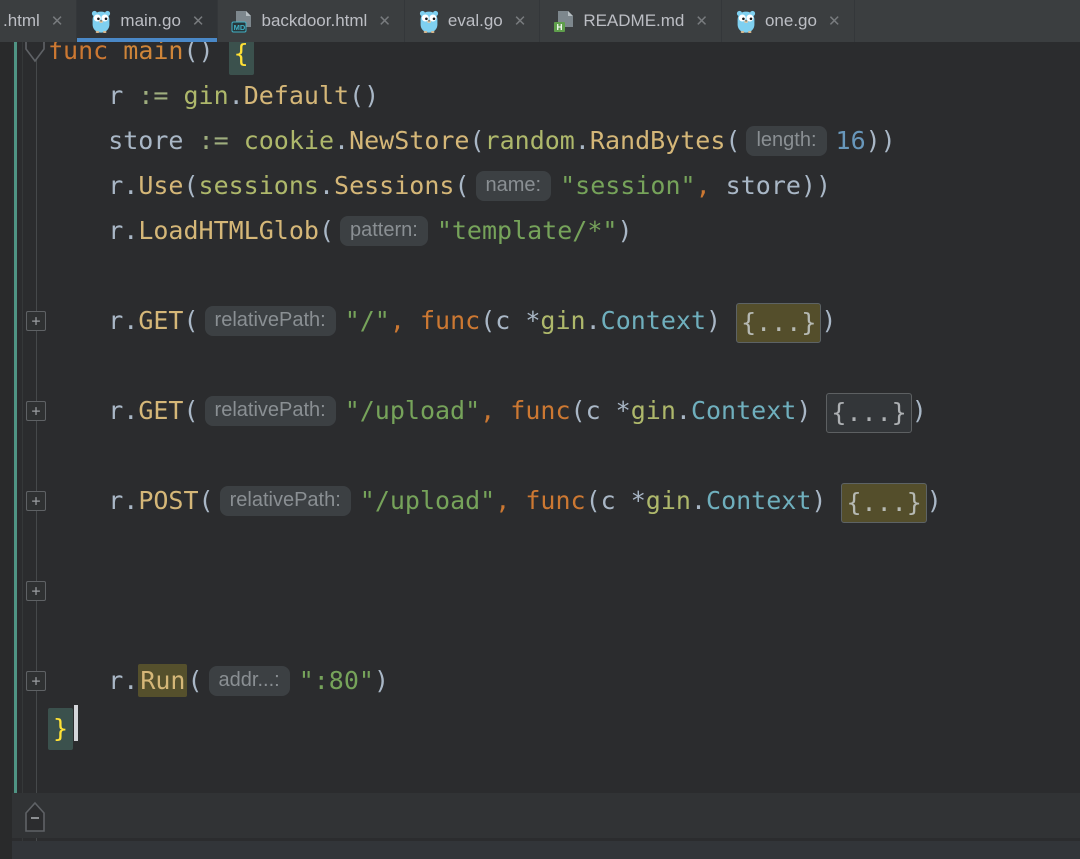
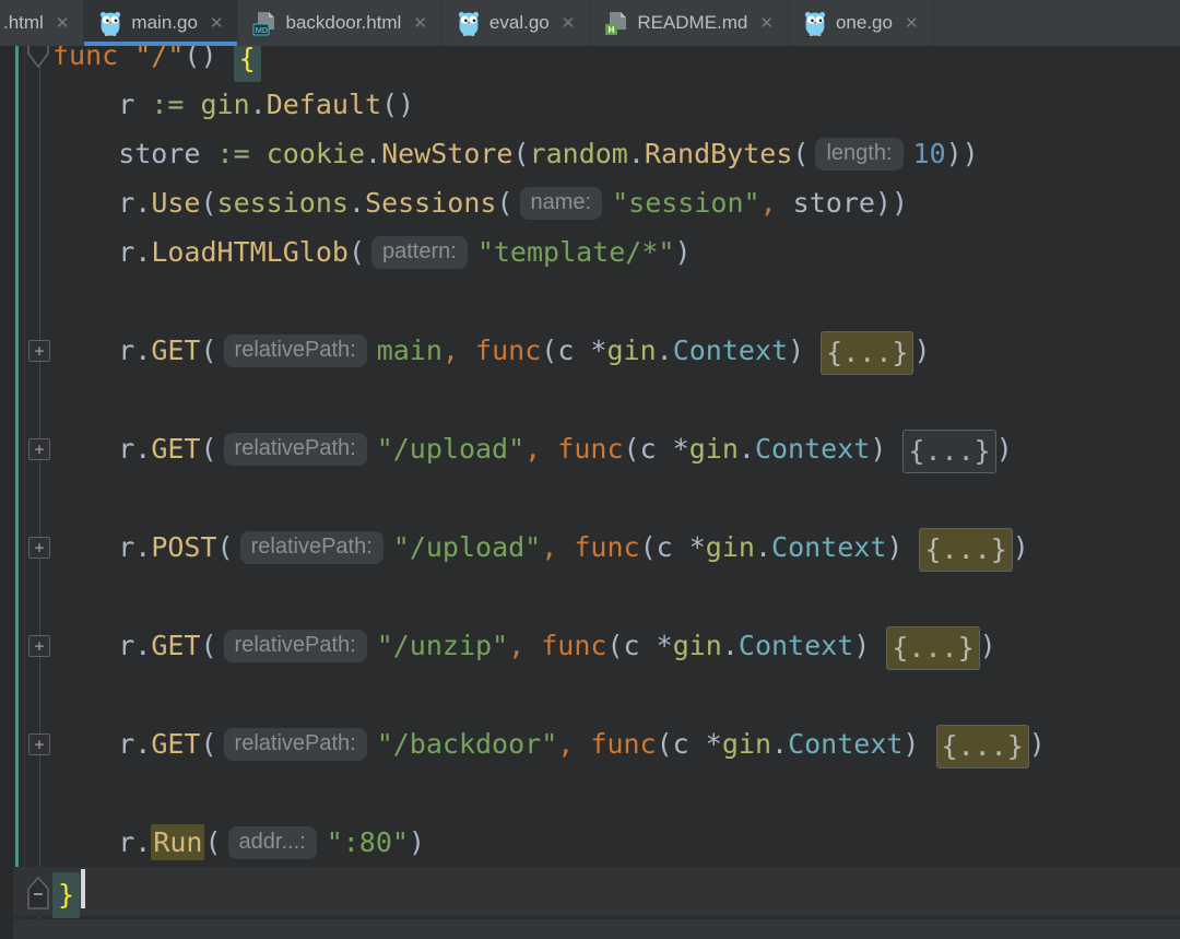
- func main() {
+ func "/"() {
  r := gin.Default()
- store := cookie.NewStore(random.RandBytes( length: 16))
+ store := cookie.NewStore(random.RandBytes( length: 10))
  r.Use(sessions.Sessions( name: "session", store))
  r.LoadHTMLGlob( pattern: "template/*")
- r.GET( relativePath: "/", func(c *gin.Context) {...} )
+ r.GET( relativePath: main, func(c *gin.Context) {...} )
  r.GET( relativePath: "/upload", func(c *gin.Context) {...} )
  r.POST( relativePath: "/upload", func(c *gin.Context) {...} )
+ r.GET( relativePath: "/unzip", func(c *gin.Context) {...} )
+ r.GET( relativePath: "/backdoor", func(c *gin.Context) {...} )
  r.Run( addr...: ":80")
  }
  +
  +
  +
  +
  +
  .html
  ✕
  main.go
  ✕
  MD
  backdoor.html
  ✕
  eval.go
  ✕
  H
  README.md
  ✕
  one.go
  ✕
